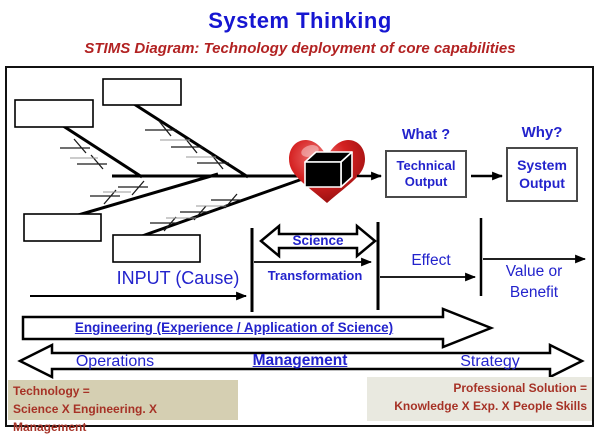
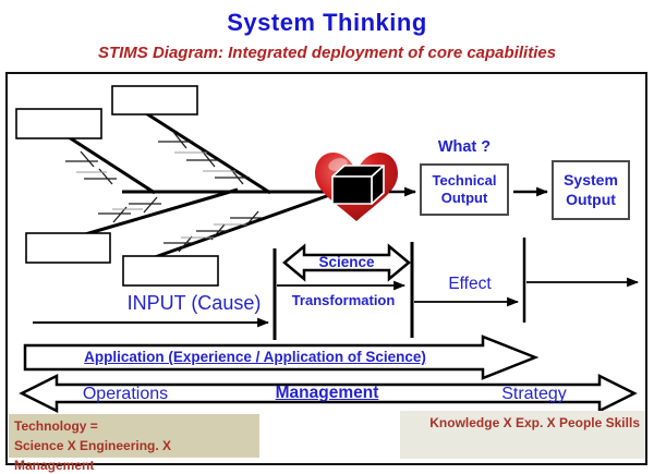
  System Thinking
- STIMS Diagram: Technology deployment of core capabilities
+ STIMS Diagram: Integrated deployment of core capabilities
  What ?
  Technical Output
- Why?
  System Output
  INPUT (Cause)
  Science
  Transformation
  Effect
- Value or Benefit
- Engineering (Experience / Application of Science)
+ Application (Experience / Application of Science)
  Operations
  Management
  Strategy
  Technology =
  Science X Engineering. X Management
- Professional Solution =
  Knowledge X Exp. X People Skills
